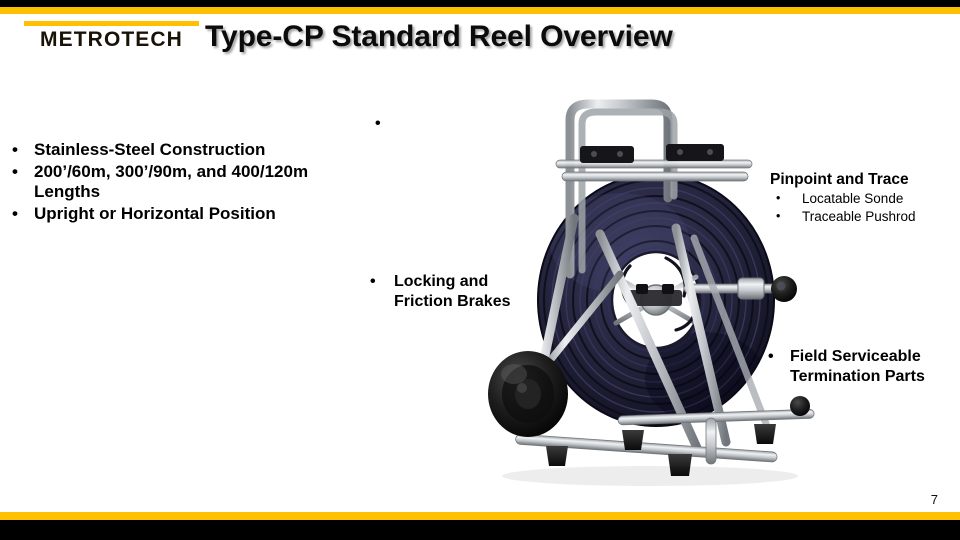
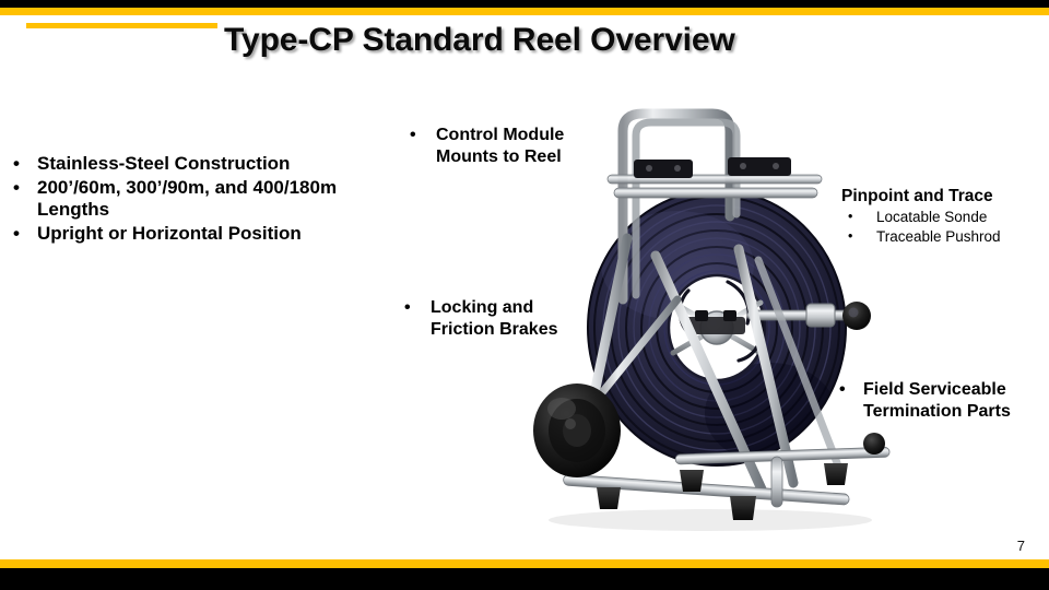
- METROTECH
  Type-CP Standard Reel Overview
  •
  Stainless-Steel Construction
  •
- 200’/60m, 300’/90m, and 400/120m Lengths
+ 200’/60m, 300’/90m, and 400/180m Lengths
  •
  Upright or Horizontal Position
  •
+ Control Module
+ Mounts to Reel
  •
  Locking and
  Friction Brakes
  Pinpoint and Trace
  •
  Locatable Sonde
  •
  Traceable Pushrod
  •
  Field Serviceable
  Termination Parts
  7
